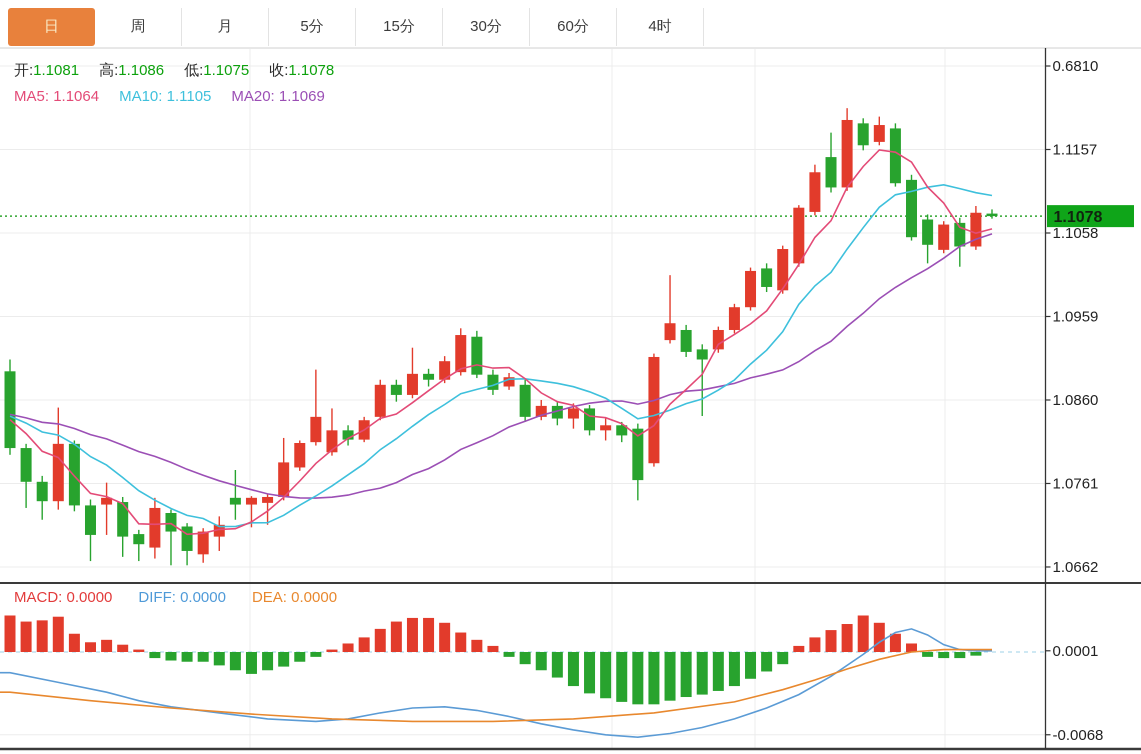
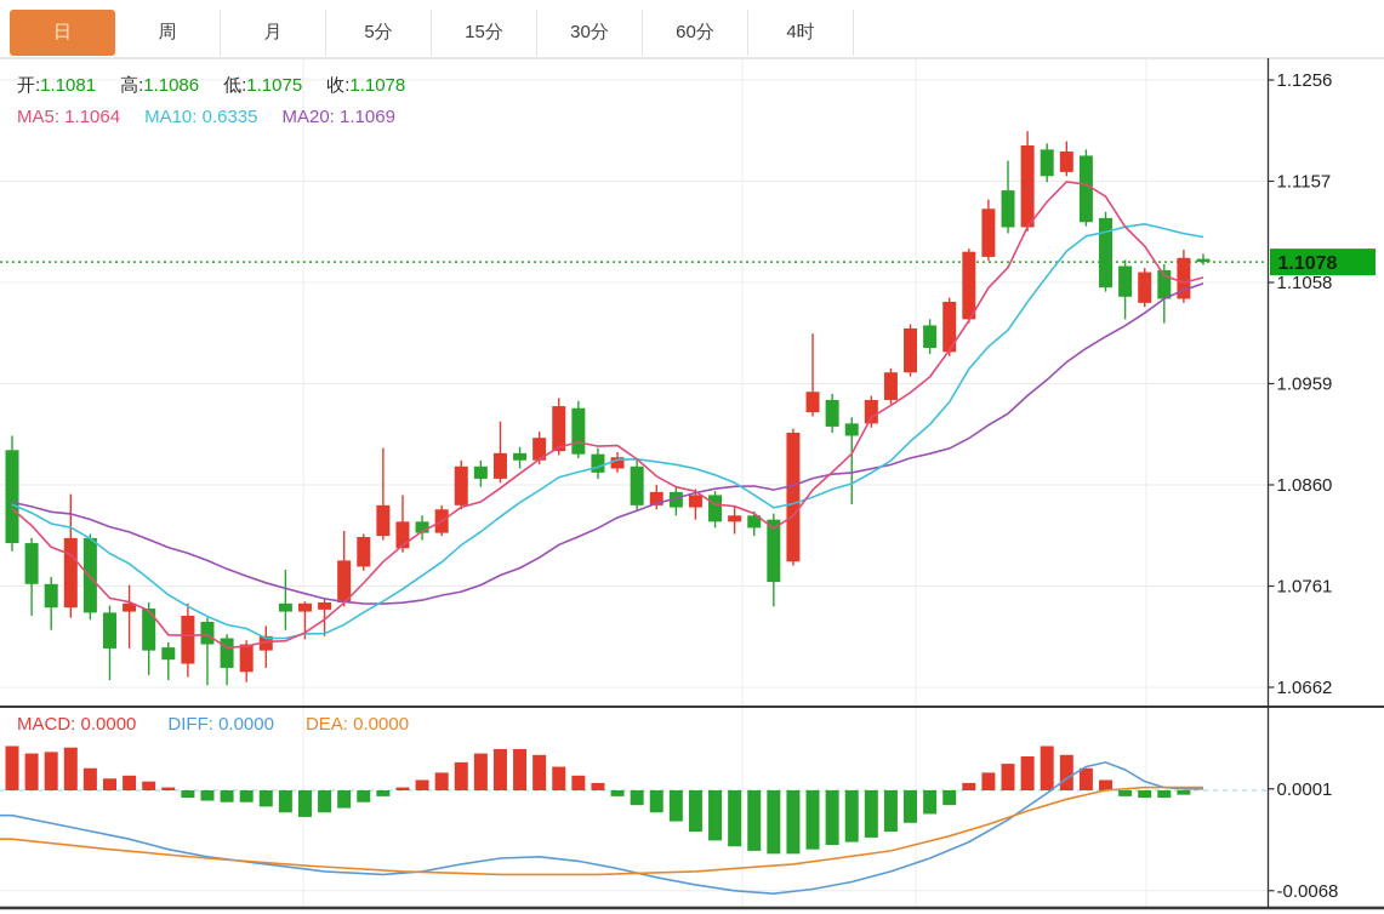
  日
  周
  月
  5分
  15分
  30分
  60分
  4时
  开:1.1081
  高:1.1086
  低:1.1075
  收:1.1078
  MA5: 1.1064
- MA10: 1.1105
+ MA10: 0.6335
  MA20: 1.1069
  MACD: 0.0000
  DIFF: 0.0000
  DEA: 0.0000
- 0.6810
+ 1.1256
  1.1157
  1.1058
  1.0959
  1.0860
  1.0761
  1.0662
  0.0001
  -0.0068
  1.1078
